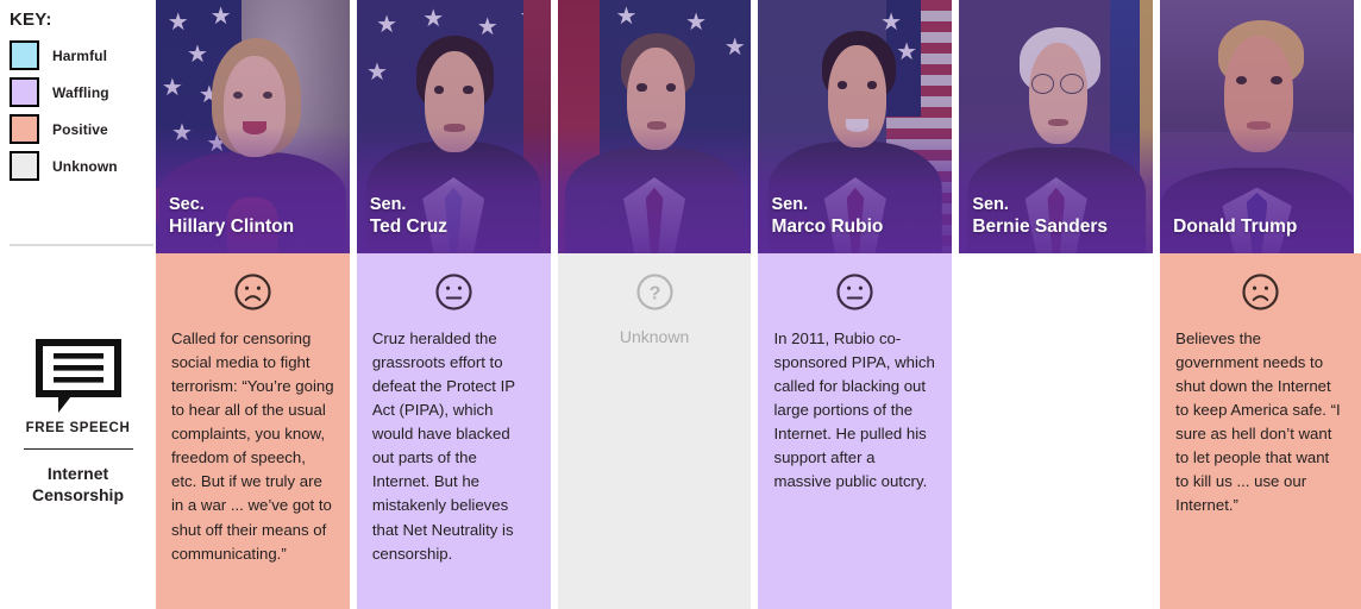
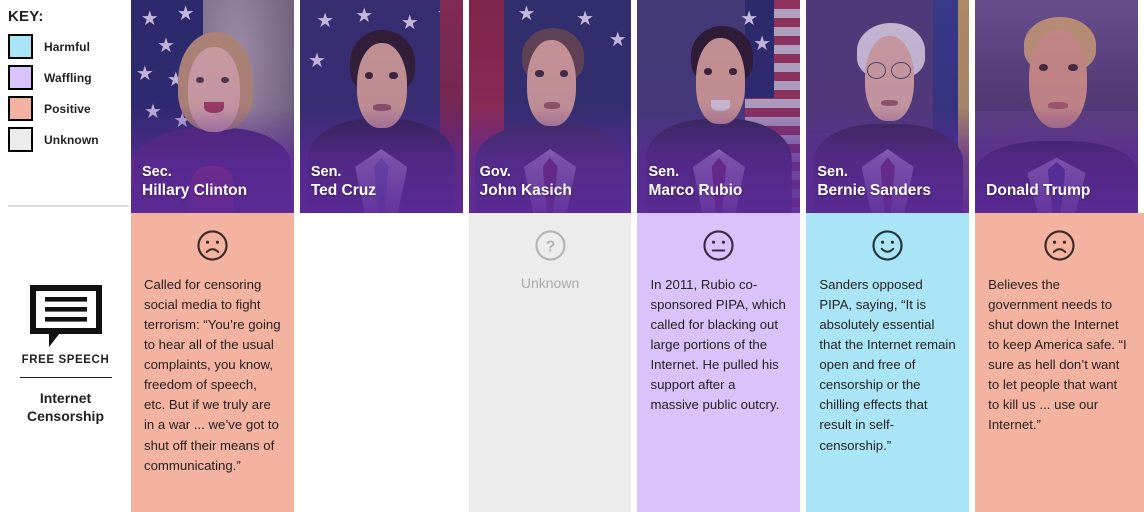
  KEY:
  Harmful
  Waffling
  Positive
  Unknown
  FREE SPEECH
  Internet
  Censorship
  Sec.
  Hillary Clinton
  Sen.
  Ted Cruz
+ Gov.
+ John Kasich
  Sen.
  Marco Rubio
  Sen.
  Bernie Sanders
  Donald Trump
  Called for censoring social media to fight terrorism: “You’re going to hear all of the usual complaints, you know, freedom of speech, etc. But if we truly are in a war ... we’ve got to shut off their means of communicating.”
- Cruz heralded the grassroots effort to defeat the Protect IP Act (PIPA), which would have blacked out parts of the Internet. But he mistakenly believes that Net Neutrality is censorship.
  ?
  Unknown
  In 2011, Rubio co-sponsored PIPA, which called for blacking out large portions of the Internet. He pulled his support after a massive public outcry.
+ Sanders opposed PIPA, saying, “It is absolutely essential that the Internet remain open and free of censorship or the chilling effects that result in self-censorship.”
  Believes the government needs to shut down the Internet to keep America safe. “I sure as hell don’t want to let people that want to kill us ... use our Internet.”
